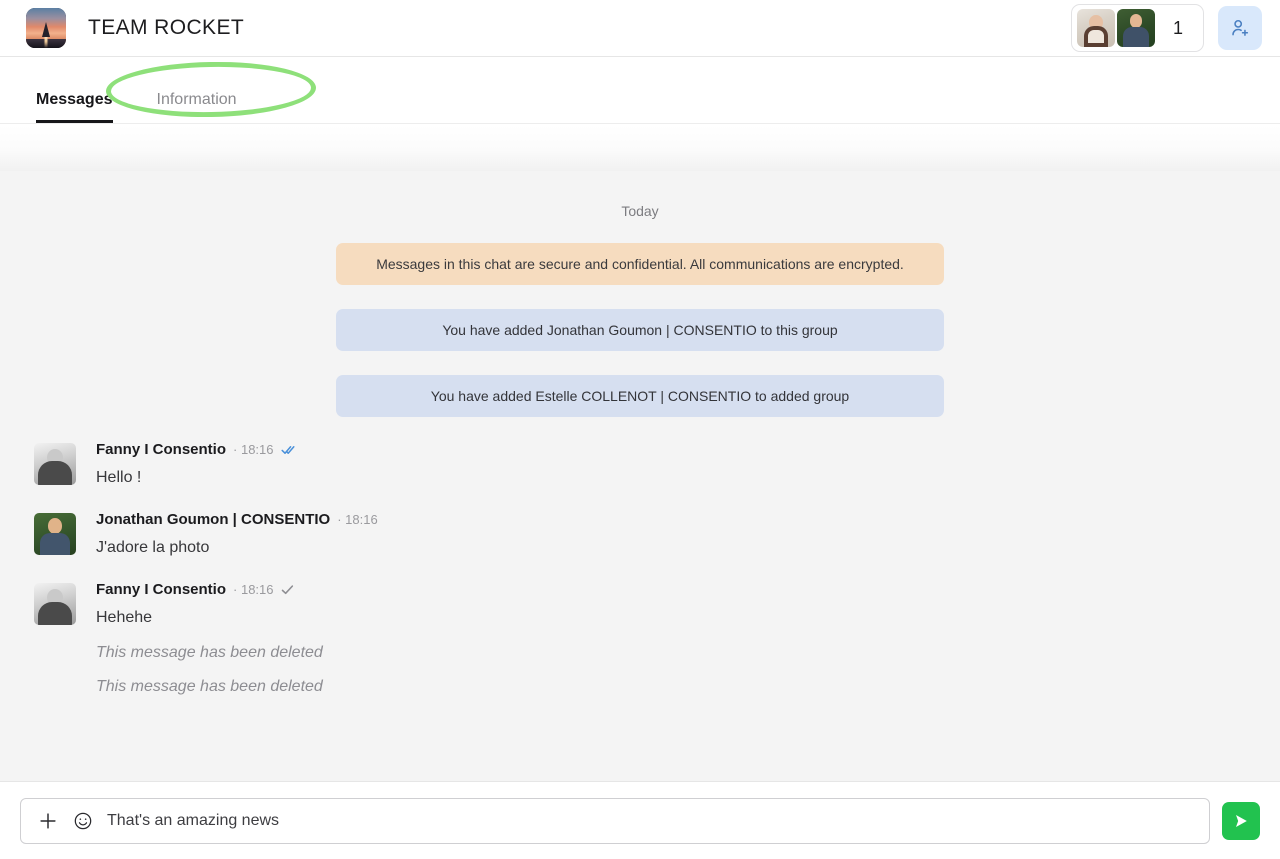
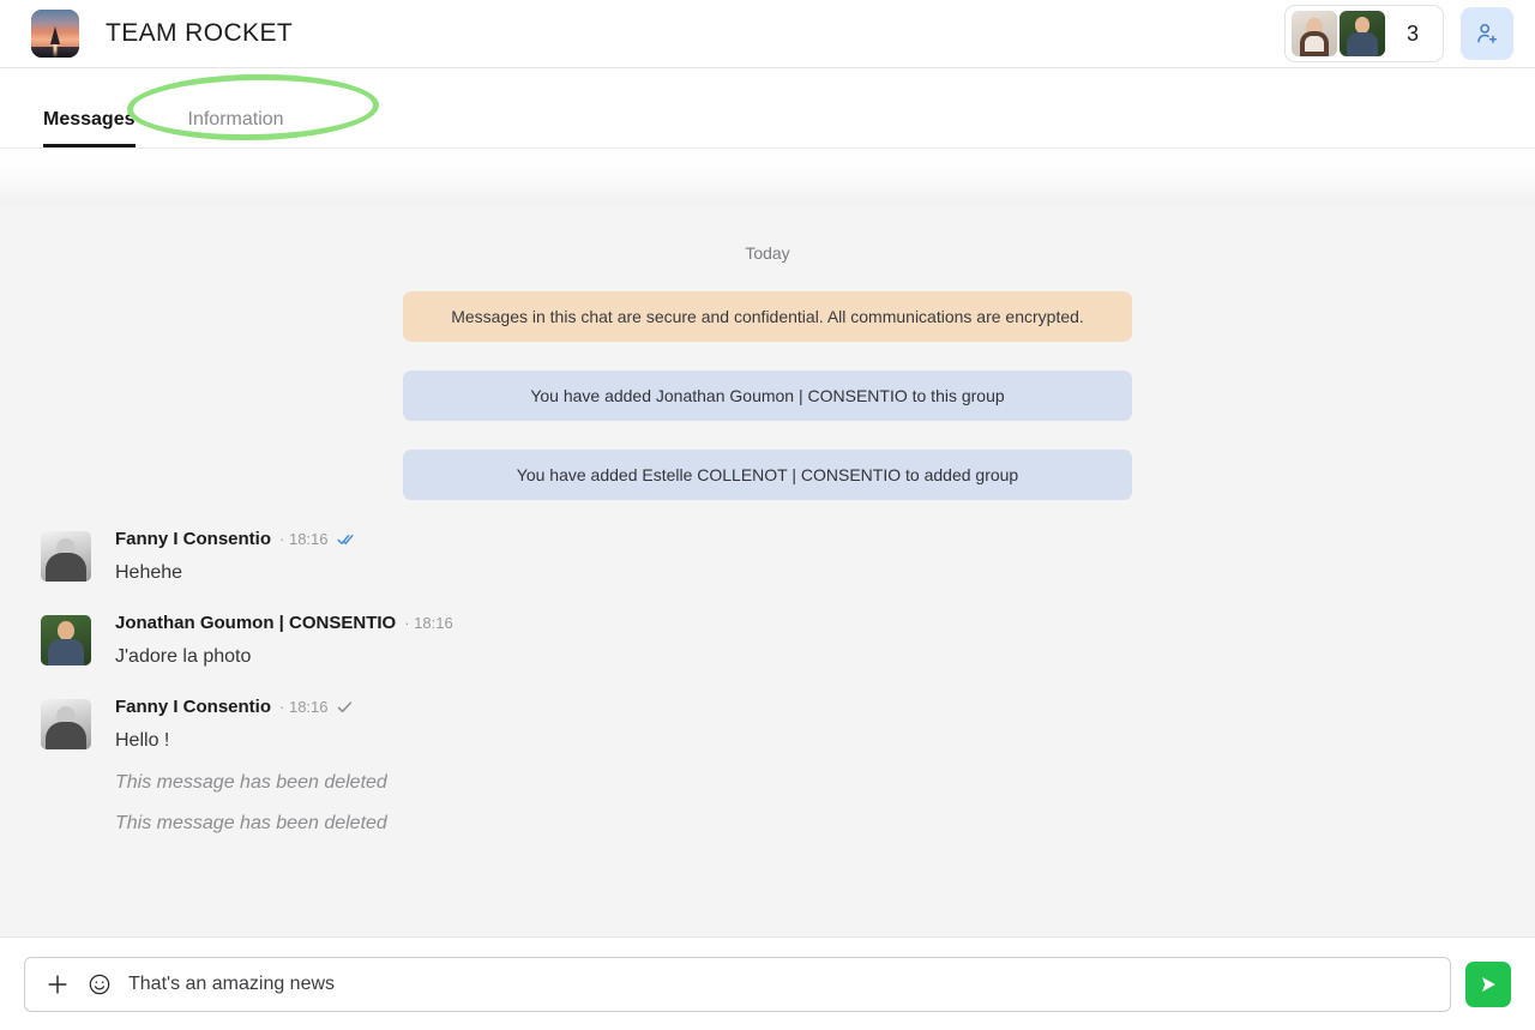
  TEAM ROCKET
- 1
+ 3
  Messages
  Information
  Today
  Messages in this chat are secure and confidential. All communications are encrypted.
  You have added Jonathan Goumon | CONSENTIO to this group
  You have added Estelle COLLENOT | CONSENTIO to added group
  Fanny I Consentio
  18:16
- Hello !
+ Hehehe
  Jonathan Goumon | CONSENTIO
  18:16
  J'adore la photo
  Fanny I Consentio
  18:16
- Hehehe
+ Hello !
  This message has been deleted
  This message has been deleted
  That's an amazing news
